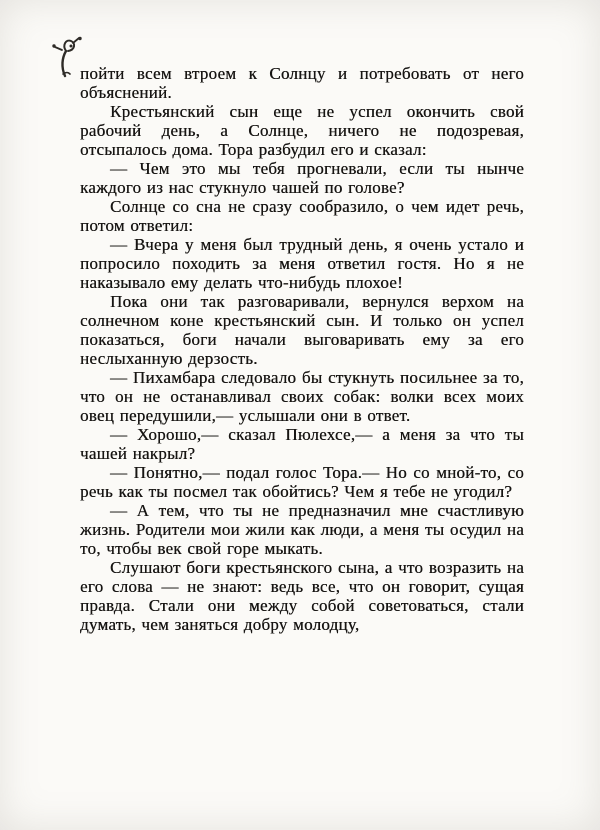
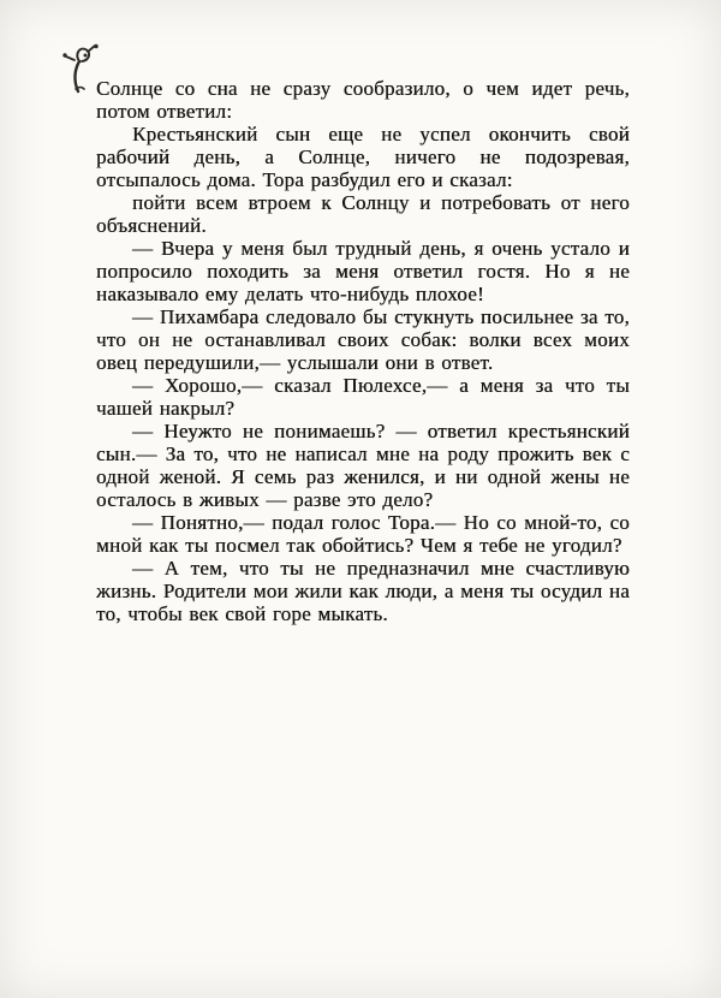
- пойти всем втроем к Солнцу и потребовать от него объяснений.
+ Солнце со сна не сразу сообразило, о чем идет речь, потом ответил:
  Крестьянский сын еще не успел окончить свой рабочий день, а Солнце, ничего не подозревая, отсыпалось дома. Тора разбудил его и сказал:
- — Чем это мы тебя прогневали, если ты нынче каждого из нас стукнуло чашей по голове?
- Солнце со сна не сразу сообразило, о чем идет речь, потом ответил:
+ пойти всем втроем к Солнцу и потребовать от него объяснений.
  — Вчера у меня был трудный день, я очень устало и попросило походить за меня ответил гостя. Но я не наказывало ему делать что-нибудь плохое!
- Пока они так разговаривали, вернулся верхом на солнечном коне крестьянский сын. И только он успел показаться, боги начали выговаривать ему за его неслыханную дерзость.
  — Пихамбара следовало бы стукнуть посильнее за то, что он не останавливал своих собак: волки всех моих овец передушили,— услышали они в ответ.
  — Хорошо,— сказал Пюлехсе,— а меня за что ты чашей накрыл?
+ — Неужто не понимаешь? — ответил крестьянский сын.— За то, что не написал мне на роду прожить век с одной женой. Я семь раз женился, и ни одной жены не осталось в живых — разве это дело?
- — Понятно,— подал голос Тора.— Но со мной-то, со речь как ты посмел так обойтись? Чем я тебе не угодил?
+ — Понятно,— подал голос Тора.— Но со мной-то, со мной как ты посмел так обойтись? Чем я тебе не угодил?
  — А тем, что ты не предназначил мне счастливую жизнь. Родители мои жили как люди, а меня ты осудил на то, чтобы век свой горе мыкать.
- Слушают боги крестьянского сына, а что возразить на его слова — не знают: ведь все, что он говорит, сущая правда. Стали они между собой советоваться, стали думать, чем заняться добру молодцу,
